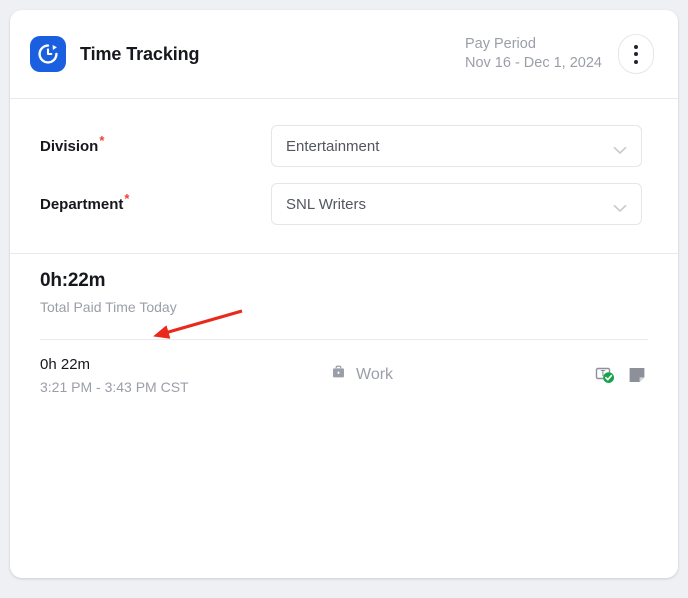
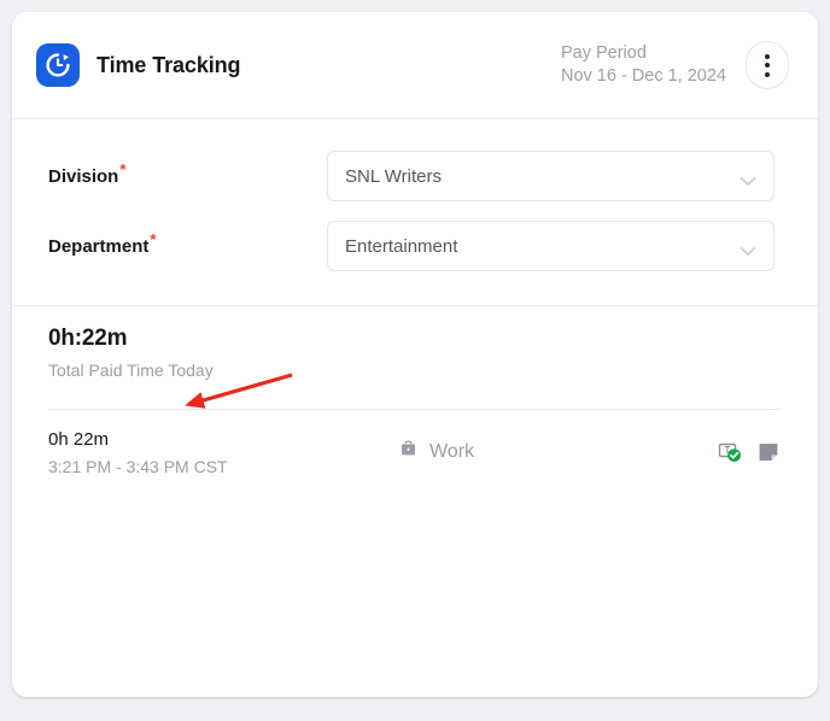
  Time Tracking
  Pay Period
  Nov 16 - Dec 1, 2024
  Division*
- Entertainment
+ SNL Writers
  Department*
- SNL Writers
+ Entertainment
  0h:22m
  Total Paid Time Today
  0h 22m
  3:21 PM - 3:43 PM CST
  Work
  T
